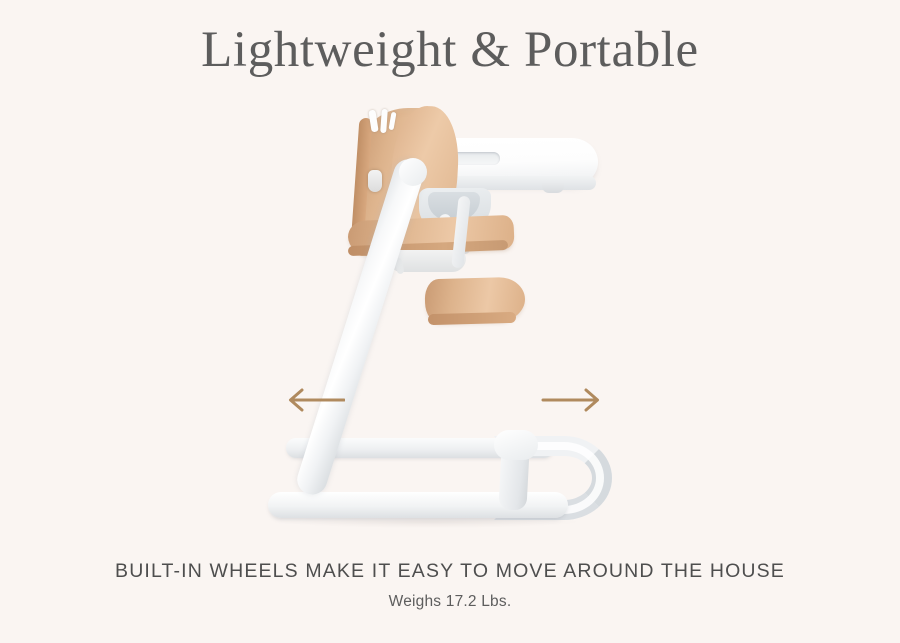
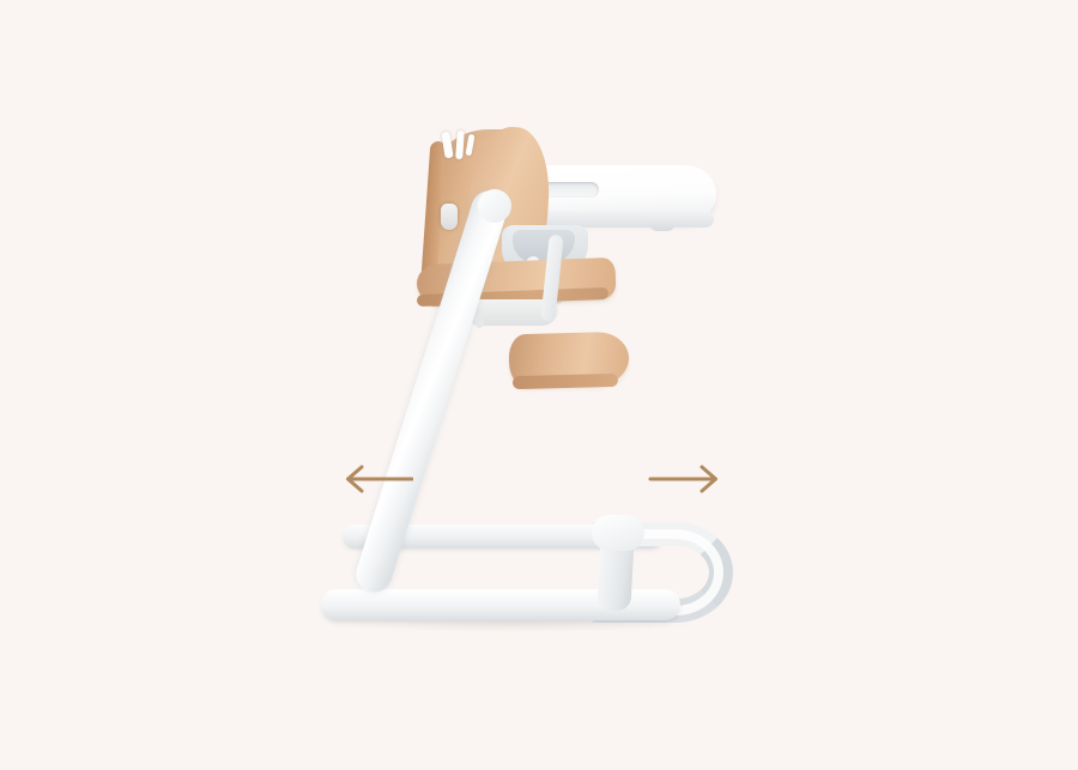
- Lightweight & Portable
- BUILT-IN WHEELS MAKE IT EASY TO MOVE AROUND THE HOUSE
- Weighs 17.2 Lbs.
